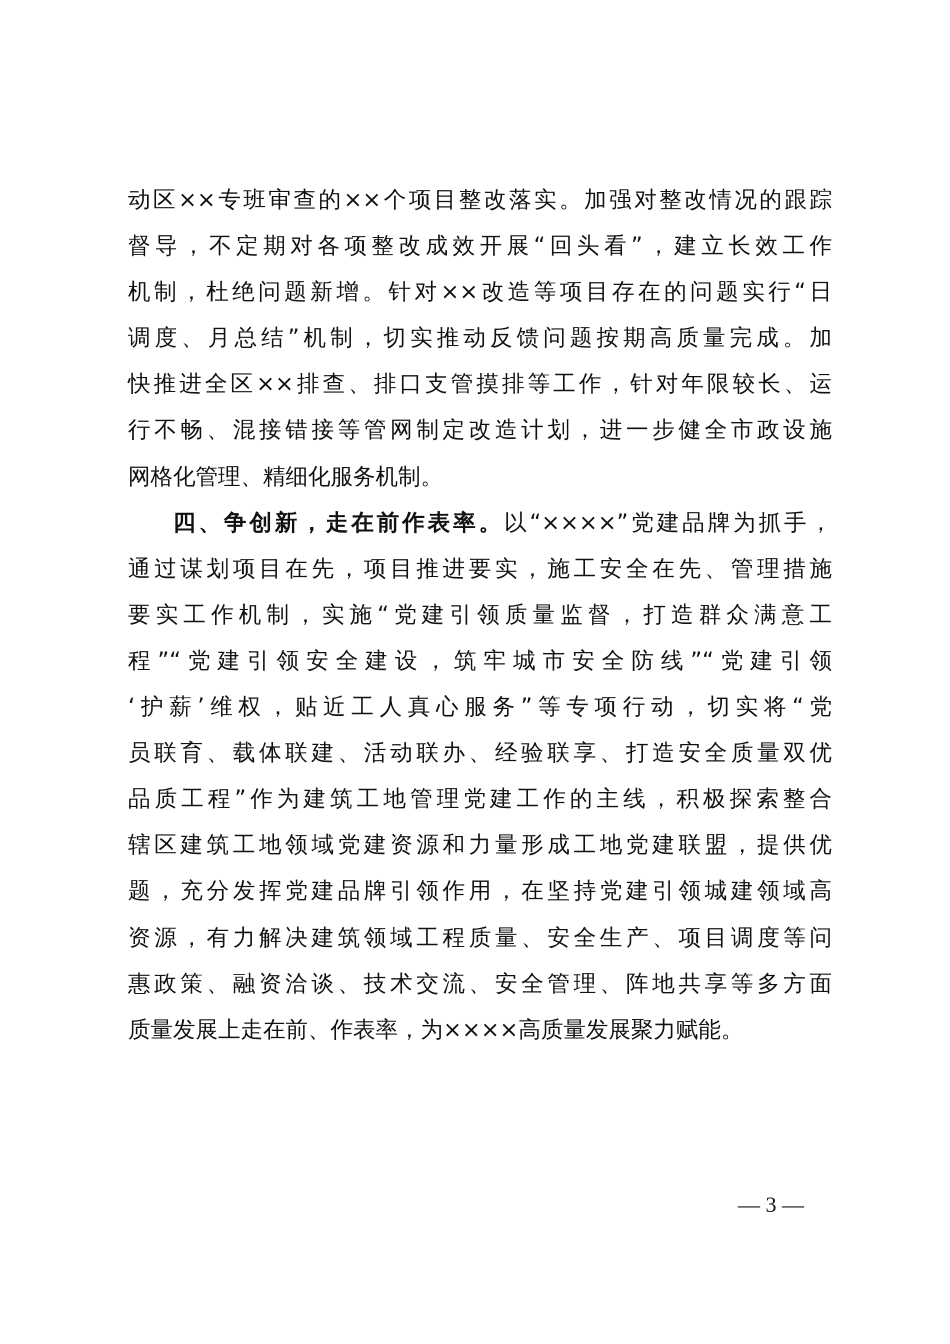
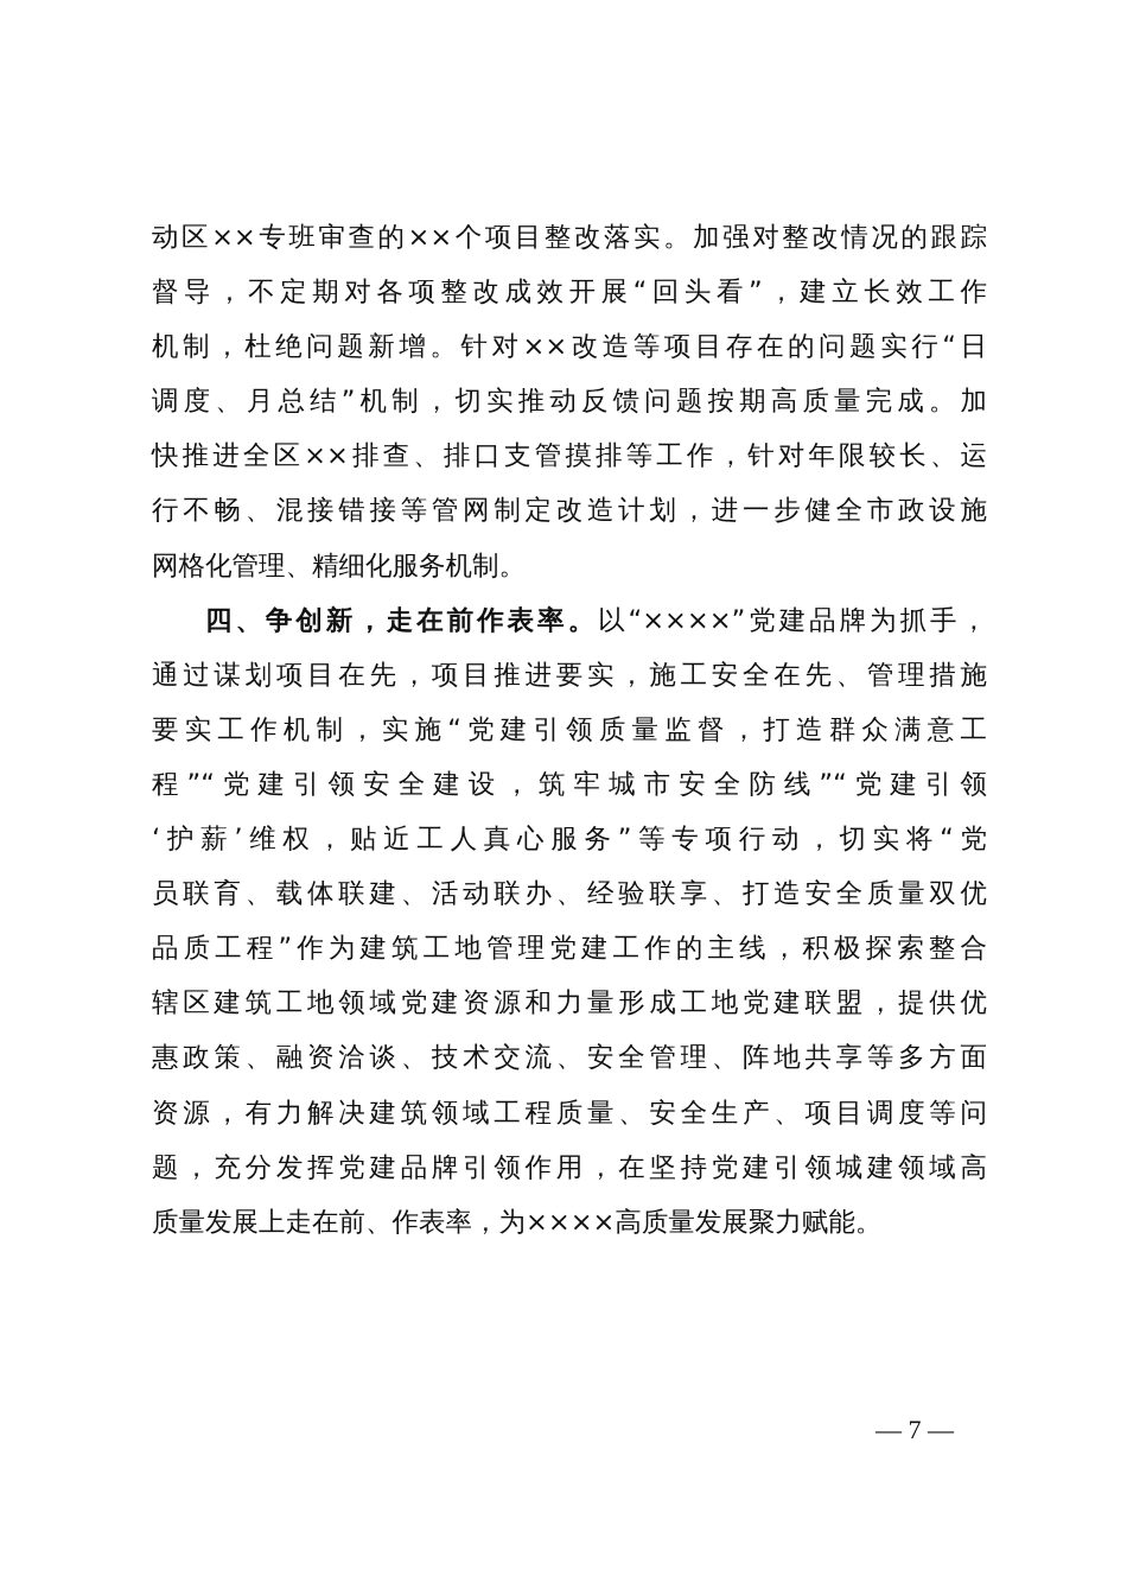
  动区××专班审查的××个项目整改落实。加强对整改情况的跟踪
  督导，不定期对各项整改成效开展“回头看”，建立长效工作
  机制，杜绝问题新增。针对××改造等项目存在的问题实行“日
  调度、月总结”机制，切实推动反馈问题按期高质量完成。加
  快推进全区××排查、排口支管摸排等工作，针对年限较长、运
  行不畅、混接错接等管网制定改造计划，进一步健全市政设施
  网格化管理、精细化服务机制。
  四、争创新，走在前作表率。以“××××”党建品牌为抓手，
  通过谋划项目在先，项目推进要实，施工安全在先、管理措施
  要实工作机制，实施“党建引领质量监督，打造群众满意工
  程”“党建引领安全建设，筑牢城市安全防线”“党建引领
  ‘护薪’维权，贴近工人真心服务”等专项行动，切实将“党
  员联育、载体联建、活动联办、经验联享、打造安全质量双优
  品质工程”作为建筑工地管理党建工作的主线，积极探索整合
  辖区建筑工地领域党建资源和力量形成工地党建联盟，提供优
- 题，充分发挥党建品牌引领作用，在坚持党建引领城建领域高
+ 惠政策、融资洽谈、技术交流、安全管理、阵地共享等多方面
  资源，有力解决建筑领域工程质量、安全生产、项目调度等问
- 惠政策、融资洽谈、技术交流、安全管理、阵地共享等多方面
+ 题，充分发挥党建品牌引领作用，在坚持党建引领城建领域高
  质量发展上走在前、作表率，为××××高质量发展聚力赋能。
- — 3 —
+ — 7 —
